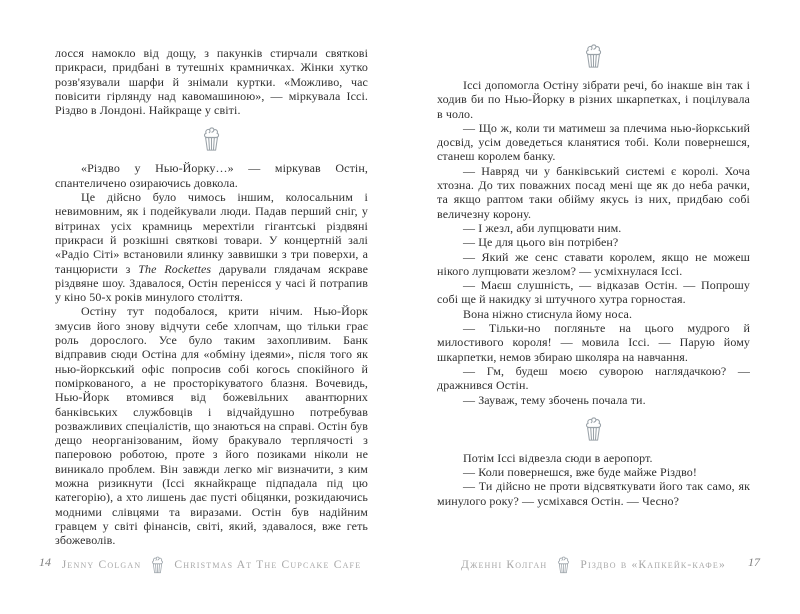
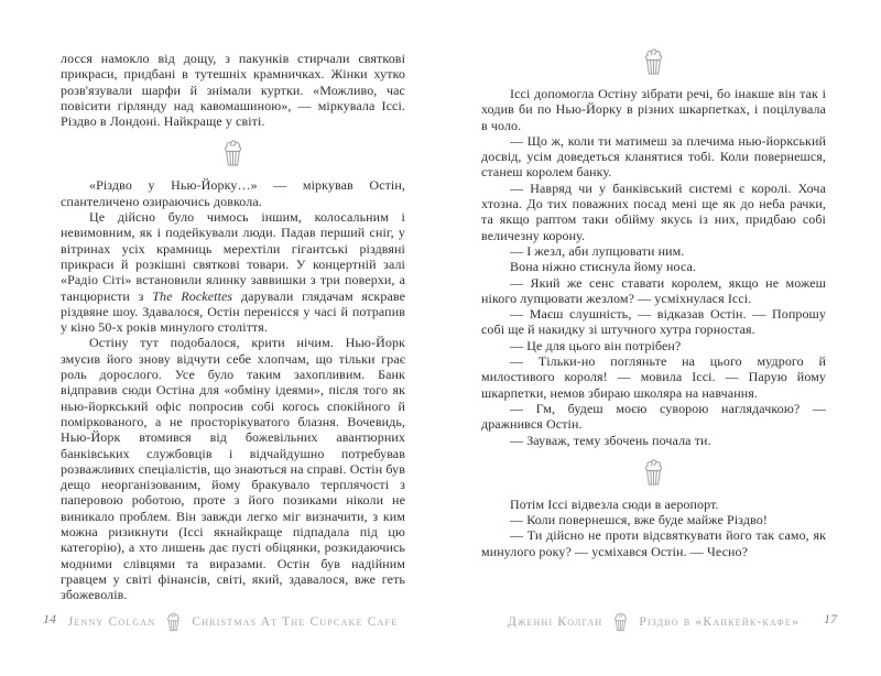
  лосся намокло від дощу, з пакунків стирчали святкові прикраси, придбані в тутешніх крамничках. Жінки хутко розв'язували шарфи й знімали куртки. «Можливо, час повісити гірлянду над кавомашиною», — міркувала Іссі. Різдво в Лондоні. Найкраще у світі.
  «Різдво у Нью-Йорку…» — міркував Остін, спантеличено озираючись довкола.
  Це дійсно було чимось іншим, колосальним і невимовним, як і подейкували люди. Падав перший сніг, у вітринах усіх крамниць мерехтіли гігантські різдвяні прикраси й розкішні святкові товари. У концертній залі «Радіо Сіті» встановили ялинку заввишки з три поверхи, а танцюристи з The Rockettes дарували глядачам яскраве різдвяне шоу. Здавалося, Остін перенісся у часі й потрапив у кіно 50-х років минулого століття.
  Остіну тут подобалося, крити нічим. Нью-Йорк змусив його знову відчути себе хлопчам, що тільки грає роль дорослого. Усе було таким захопливим. Банк відправив сюди Остіна для «обміну ідеями», після того як нью-йоркський офіс попросив собі когось спокійного й поміркованого, а не просторікуватого блазня. Вочевидь, Нью-Йорк втомився від божевільних авантюрних банківських службовців і відчайдушно потребував розважливих спеціалістів, що знаються на справі. Остін був дещо неорганізованим, йому бракувало терплячості з паперовою роботою, проте з його позиками ніколи не виникало проблем. Він завжди легко міг визначити, з ким можна ризикнути (Іссі якнайкраще підпадала під цю категорію), а хто лишень дає пусті обіцянки, розкидаючись модними слівцями та виразами. Остін був надійним гравцем у світі фінансів, світі, який, здавалося, вже геть збожеволів.
  14
  Jenny Colgan
  Christmas At The Cupcake Cafe
  Іссі допомогла Остіну зібрати речі, бо інакше він так і ходив би по Нью-Йорку в різних шкарпетках, і поцілувала в чоло.
  — Що ж, коли ти матимеш за плечима нью-йоркський досвід, усім доведеться кланятися тобі. Коли повернешся, станеш королем банку.
  — Навряд чи у банківський системі є королі. Хоча хтозна. До тих поважних посад мені ще як до неба рачки, та якщо раптом таки обійму якусь із них, придбаю собі величезну корону.
  — І жезл, аби лупцювати ним.
- — Це для цього він потрібен?
+ Вона ніжно стиснула йому носа.
  — Який же сенс ставати королем, якщо не можеш нікого лупцювати жезлом? — усміхнулася Іссі.
  — Маєш слушність, — відказав Остін. — Попрошу собі ще й накидку зі штучного хутра горностая.
- Вона ніжно стиснула йому носа.
+ — Це для цього він потрібен?
  — Тільки-но погляньте на цього мудрого й милостивого короля! — мовила Іссі. — Парую йому шкарпетки, немов збираю школяра на навчання.
  — Гм, будеш моєю суворою наглядачкою? — дражнився Остін.
  — Зауваж, тему збочень почала ти.
  Потім Іссі відвезла сюди в аеропорт.
  — Коли повернешся, вже буде майже Різдво!
  — Ти дійсно не проти відсвяткувати його так само, як минулого року? — усміхався Остін. — Чесно?
  Дженні Колган
  Різдво в «Капкейк-кафе»
  17
